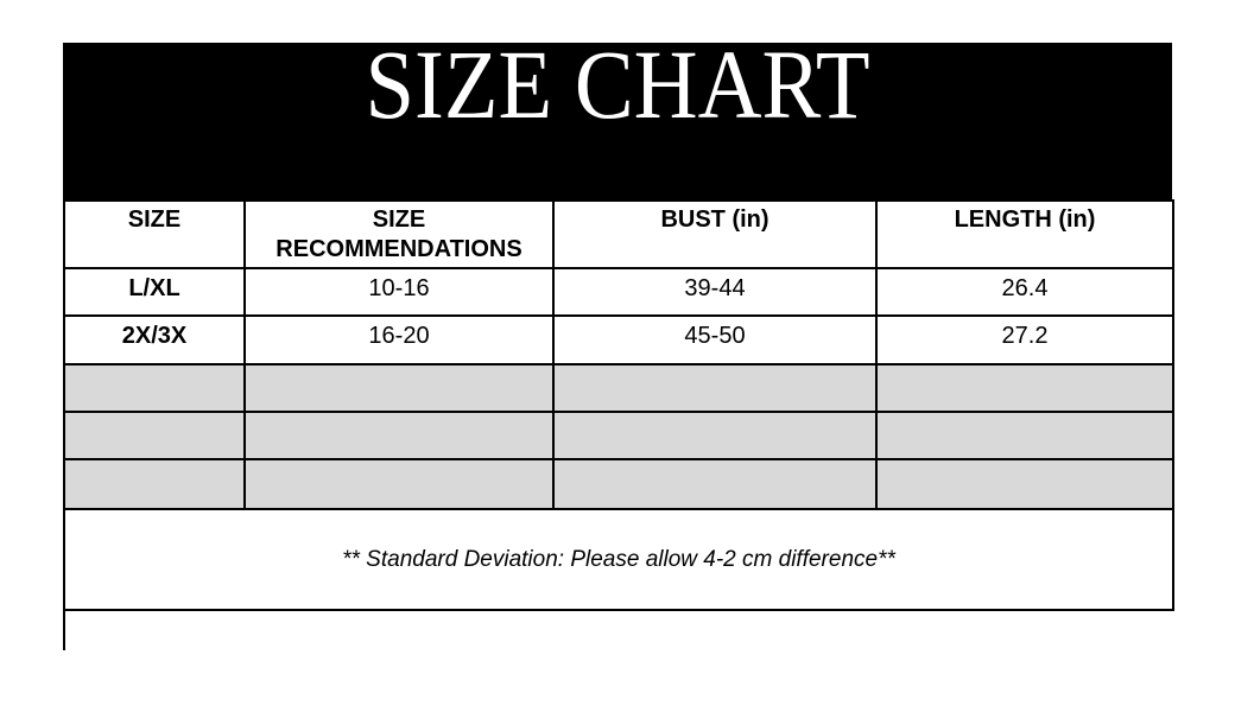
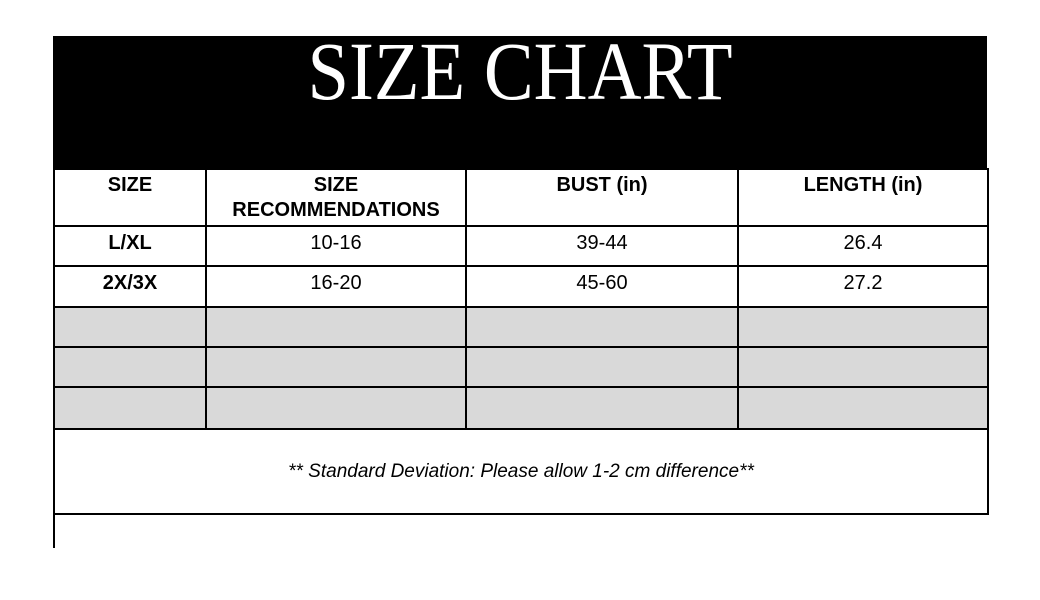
  SIZE CHART
  SIZE	SIZE RECOMMENDATIONS	BUST (in)	LENGTH (in)
  L/XL	10-16	39-44	26.4
- 2X/3X	16-20	45-50	27.2
+ 2X/3X	16-20	45-60	27.2
- ** Standard Deviation: Please allow 4-2 cm difference**
+ ** Standard Deviation: Please allow 1-2 cm difference**
